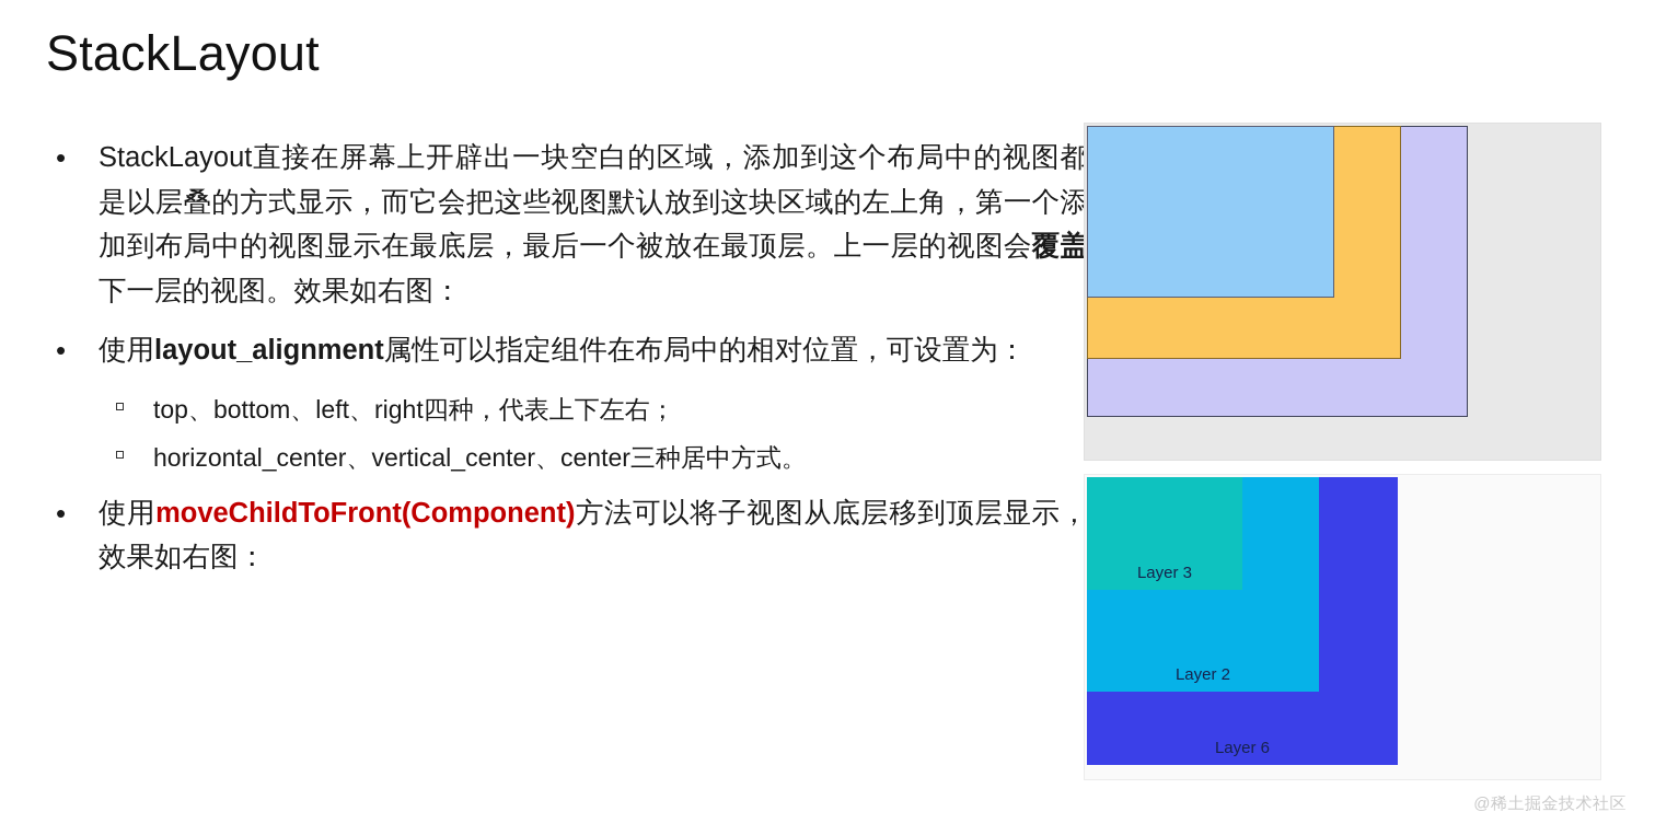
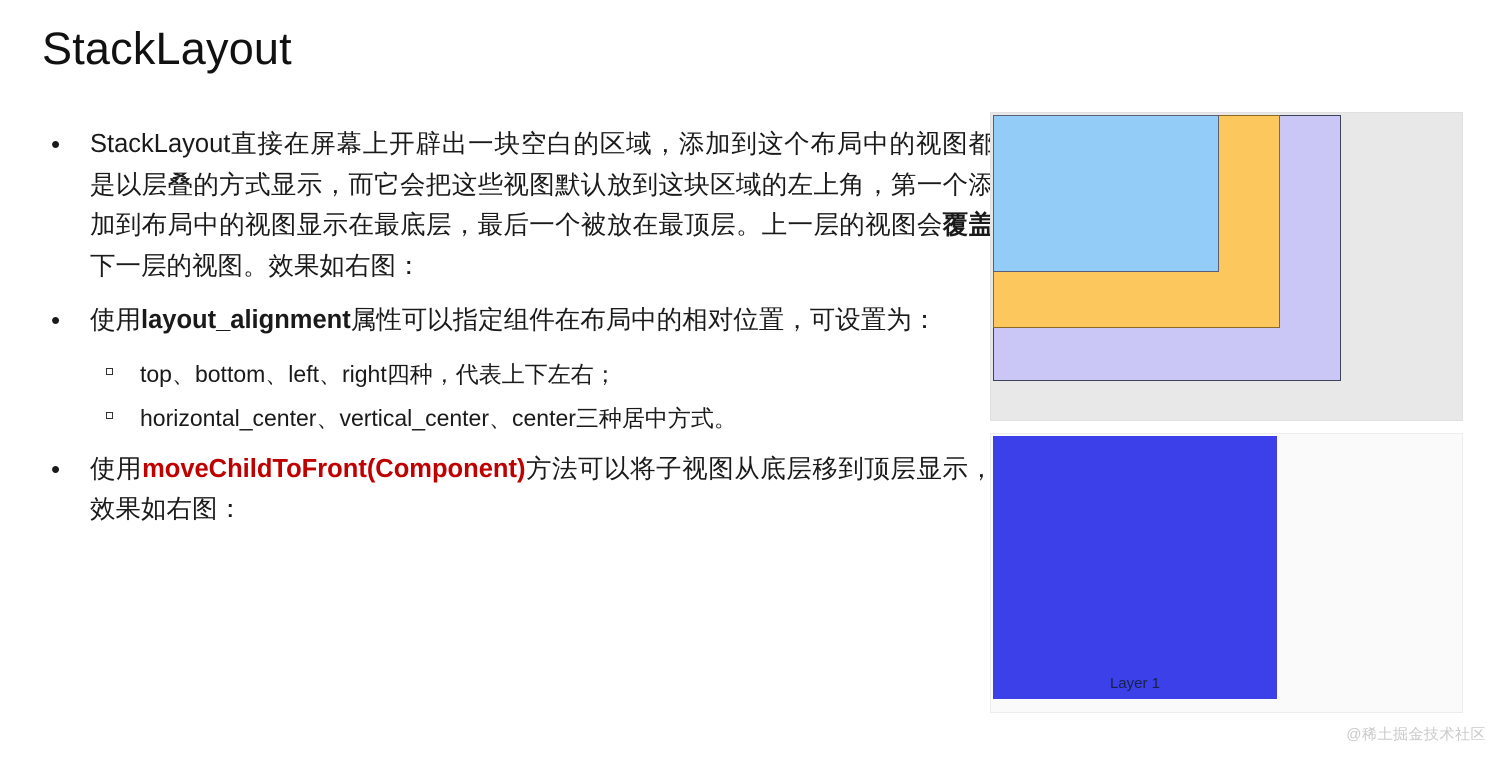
  StackLayout
  •
  StackLayout直接在屏幕上开辟出一块空白的区域，添加到这个布局中的视图都是以层叠的方式显示，而它会把这些视图默认放到这块区域的左上角，第一个添加到布局中的视图显示在最底层，最后一个被放在最顶层。上一层的视图会覆盖下一层的视图。效果如右图：
  •
  使用layout_alignment属性可以指定组件在布局中的相对位置，可设置为：
  top、bottom、left、right四种，代表上下左右；
  horizontal_center、vertical_center、center三种居中方式。
  •
  使用moveChildToFront(Component)方法可以将子视图从底层移到顶层显示，效果如右图：
- Layer 6
+ Layer 1
- Layer 2
- Layer 3
  @稀土掘金技术社区
